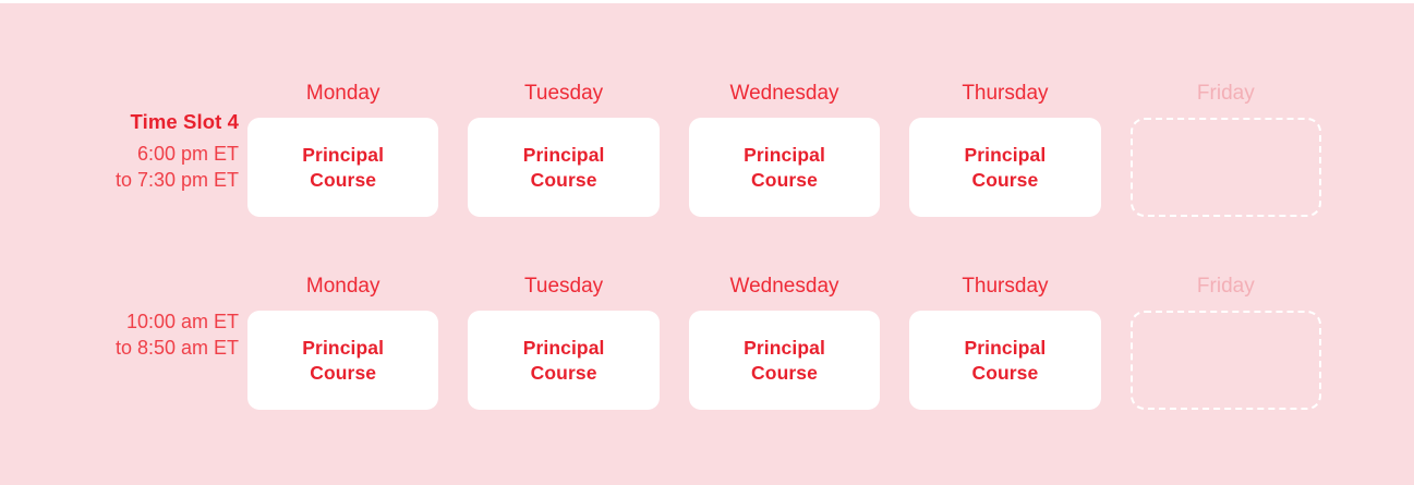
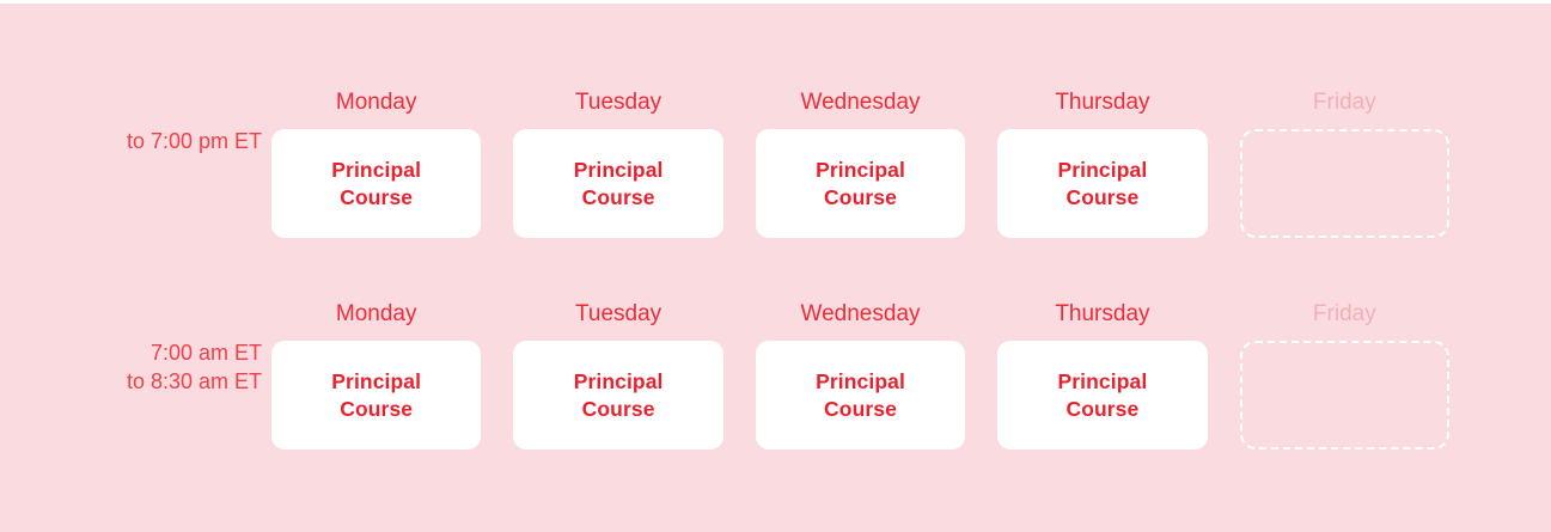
- Time Slot 4
- 6:00 pm ET
- to 7:30 pm ET
+ to 7:00 pm ET
  Monday
  Principal
  Course
  Tuesday
  Principal
  Course
  Wednesday
  Principal
  Course
  Thursday
  Principal
  Course
  Friday
- 10:00 am ET
+ 7:00 am ET
- to 8:50 am ET
+ to 8:30 am ET
  Monday
  Principal
  Course
  Tuesday
  Principal
  Course
  Wednesday
  Principal
  Course
  Thursday
  Principal
  Course
  Friday
